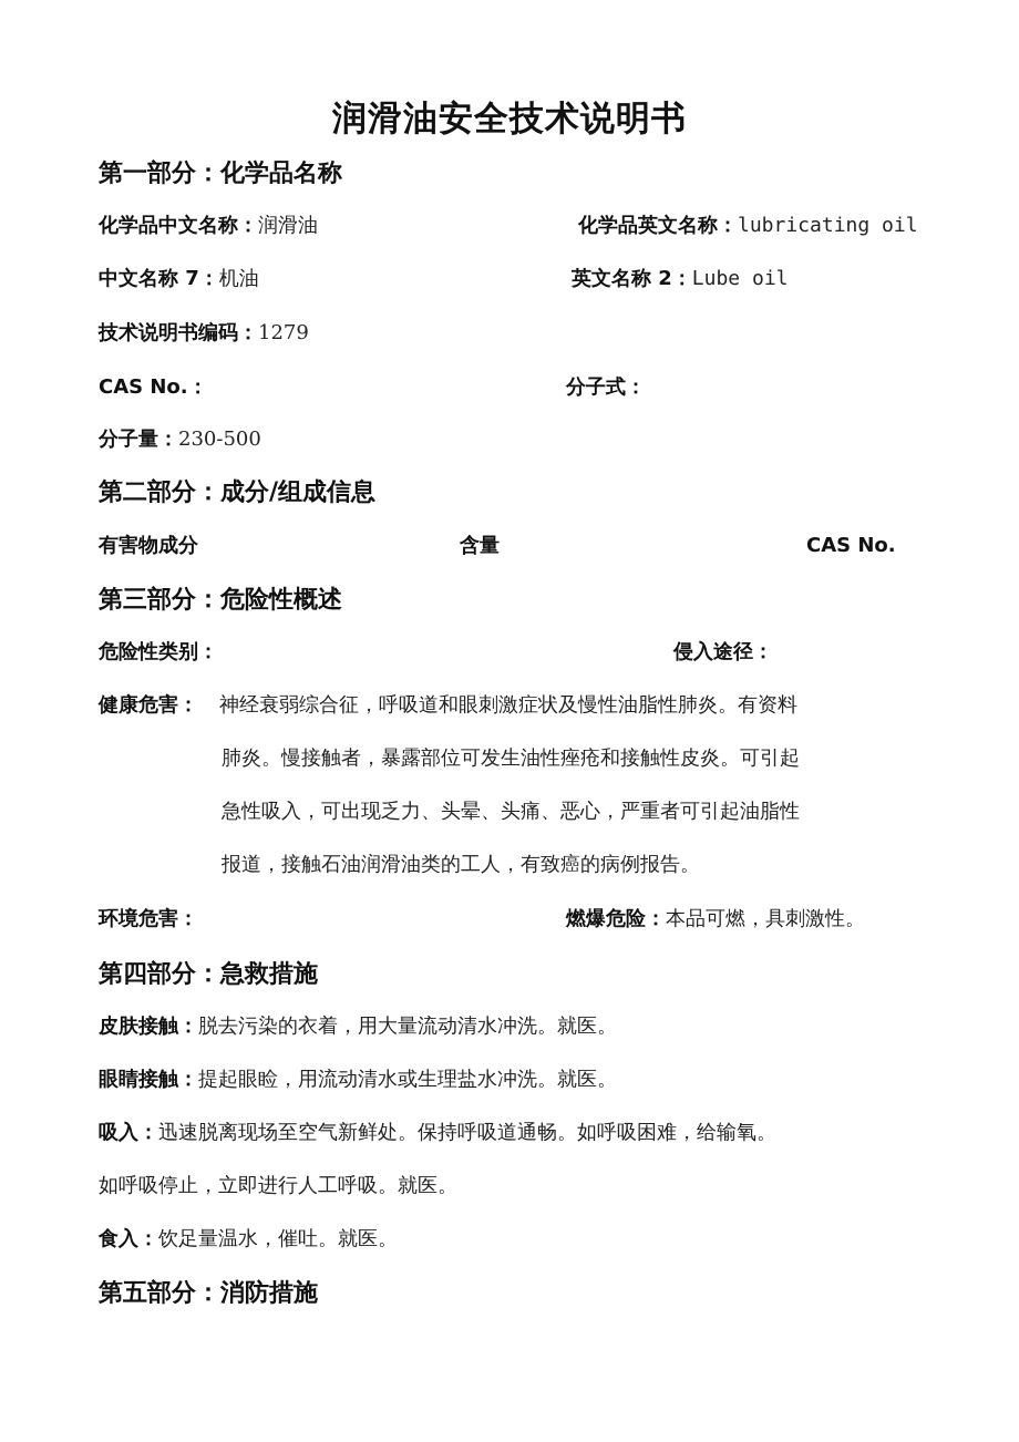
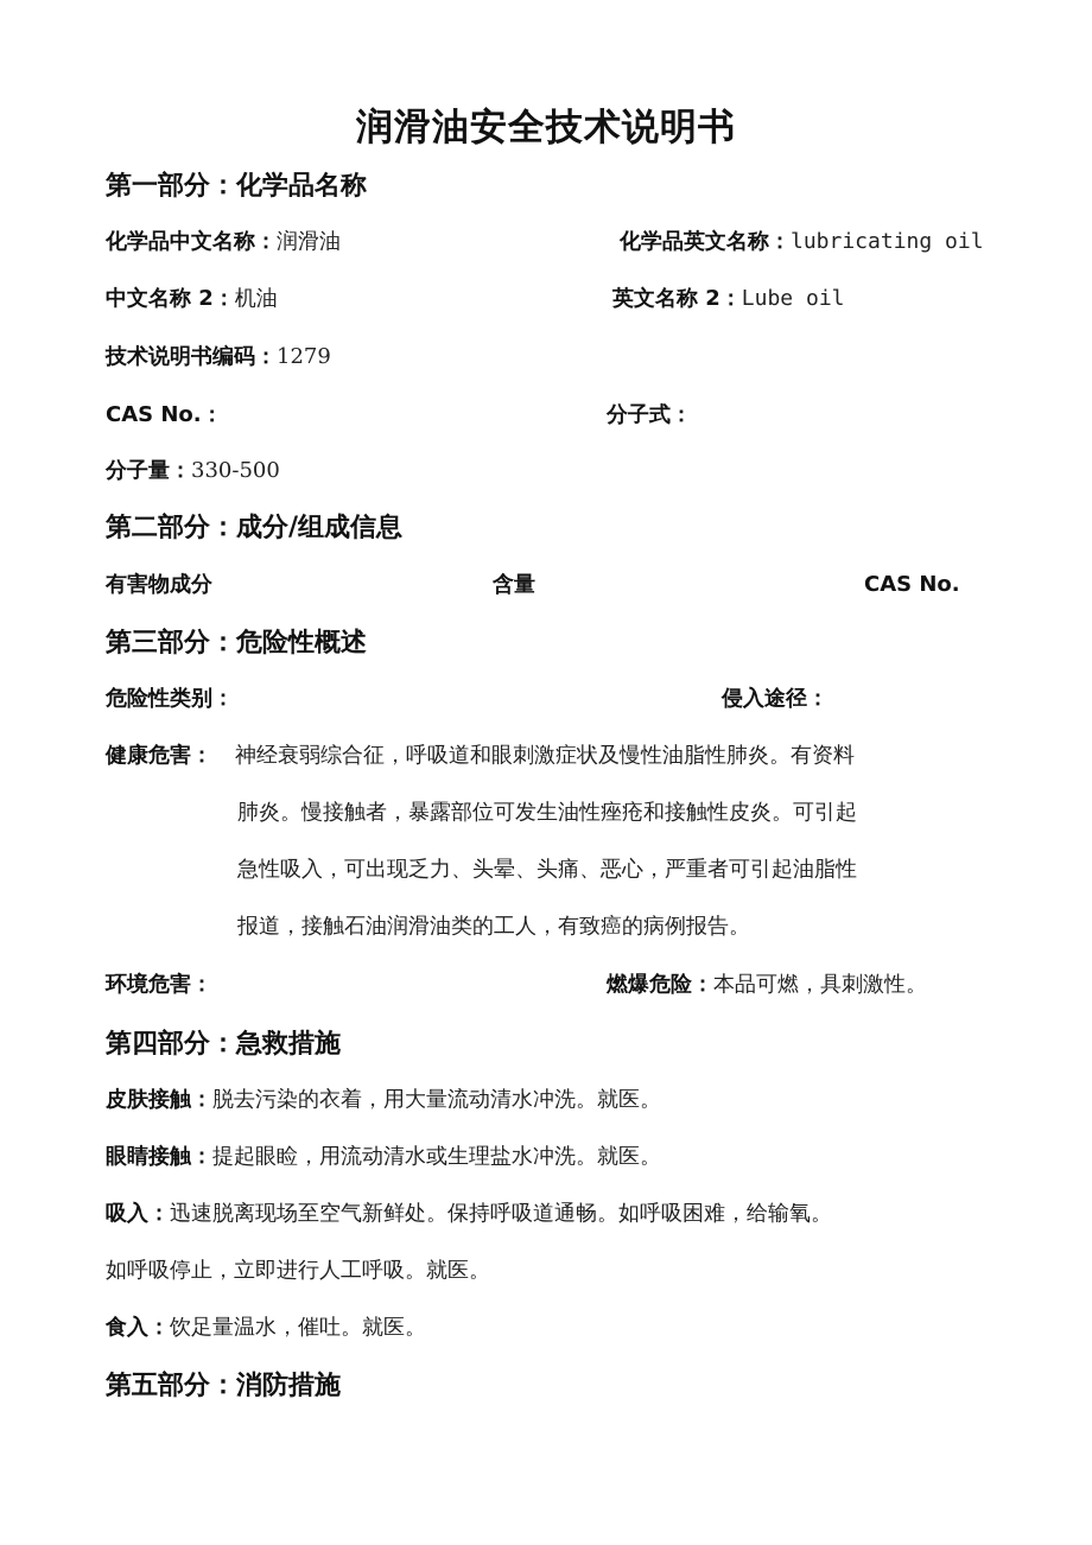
  润滑油安全技术说明书
  第一部分：化学品名称
  化学品中文名称：润滑油
  化学品英文名称：lubricating oil
- 中文名称 7：机油
+ 中文名称 2：机油
  英文名称 2：Lube oil
  技术说明书编码：1279
  CAS No.：
  分子式：
- 分子量：230-500
+ 分子量：330-500
  第二部分：成分/组成信息
  有害物成分
  含量
  CAS No.
  第三部分：危险性概述
  危险性类别：
  侵入途径：
  健康危害：
  神经衰弱综合征，呼吸道和眼刺激症状及慢性油脂性肺炎。有资料
  肺炎。慢接触者，暴露部位可发生油性痤疮和接触性皮炎。可引起
  急性吸入，可出现乏力、头晕、头痛、恶心，严重者可引起油脂性
  报道，接触石油润滑油类的工人，有致癌的病例报告。
  环境危害：
  燃爆危险：本品可燃，具刺激性。
  第四部分：急救措施
  皮肤接触：脱去污染的衣着，用大量流动清水冲洗。就医。
  眼睛接触：提起眼睑，用流动清水或生理盐水冲洗。就医。
  吸入：迅速脱离现场至空气新鲜处。保持呼吸道通畅。如呼吸困难，给输氧。
  如呼吸停止，立即进行人工呼吸。就医。
  食入：饮足量温水，催吐。就医。
  第五部分：消防措施
